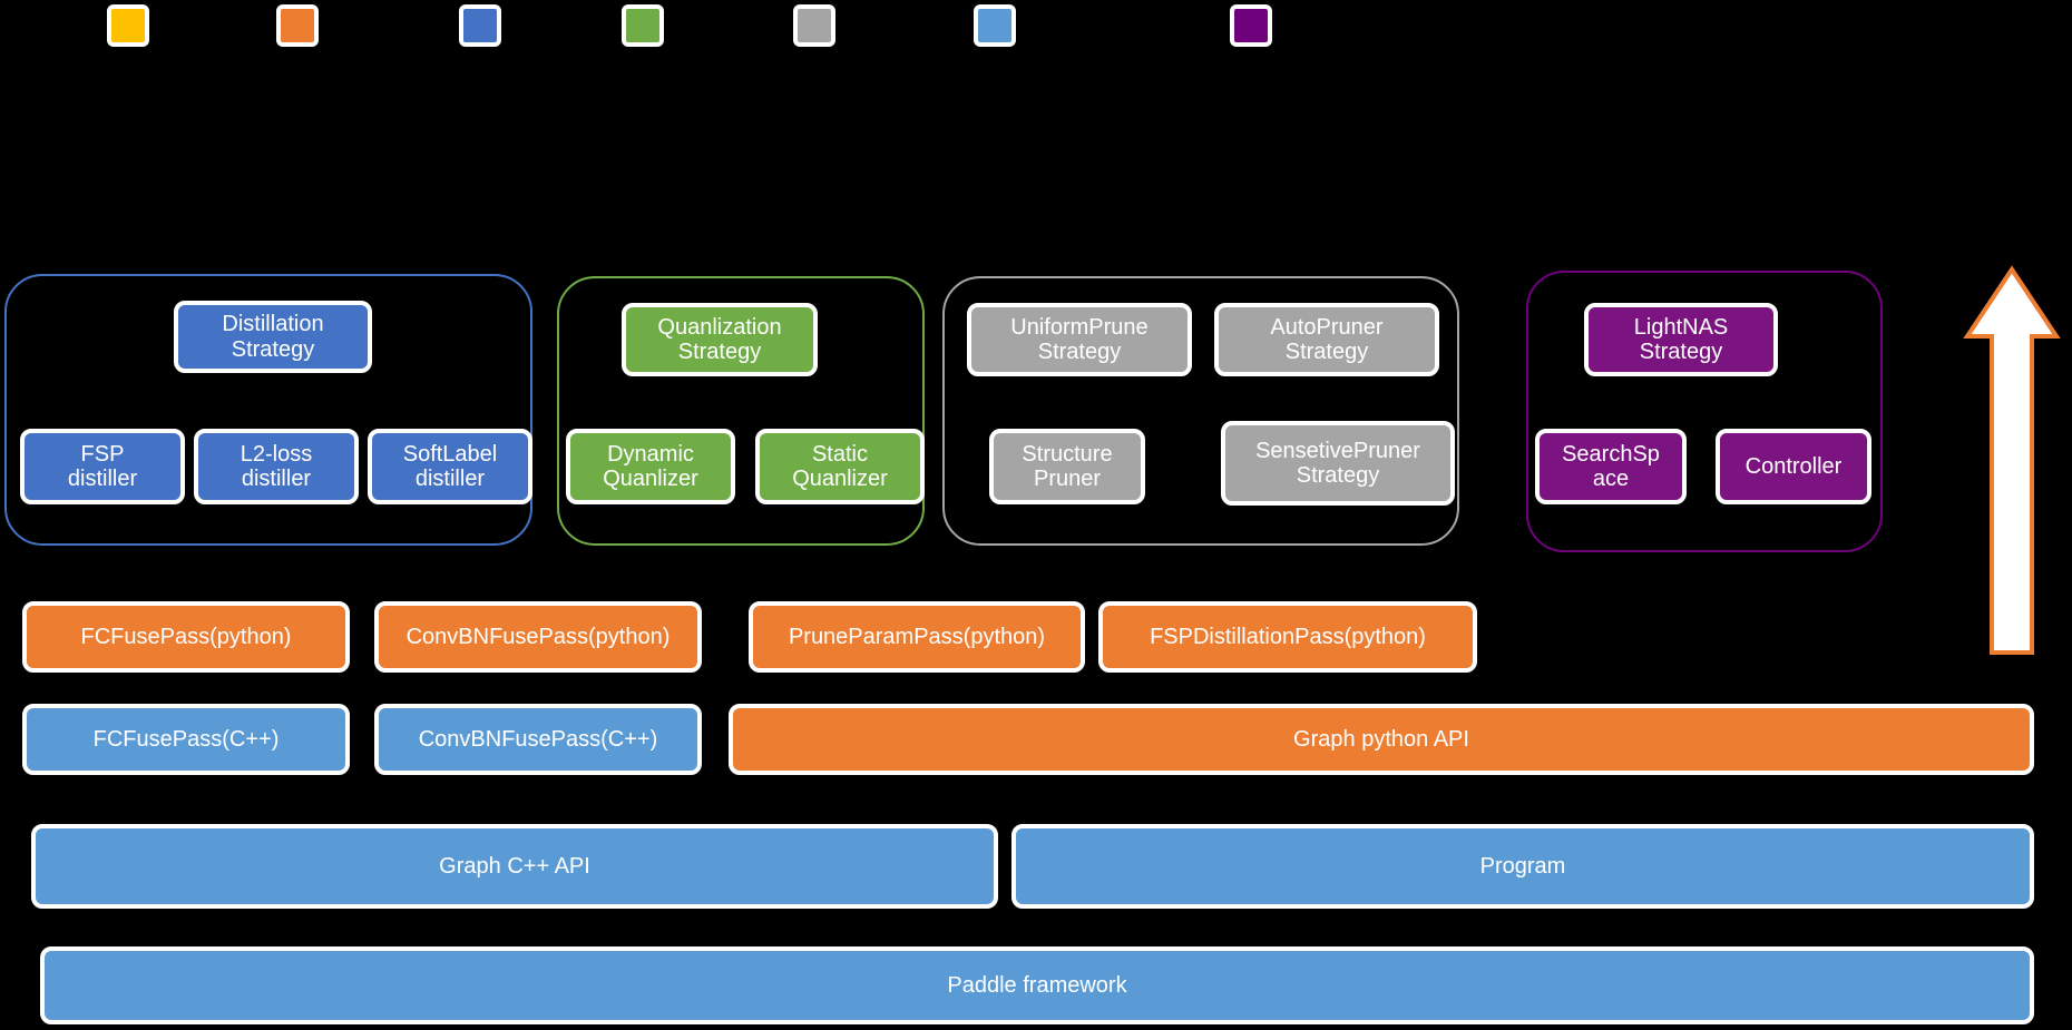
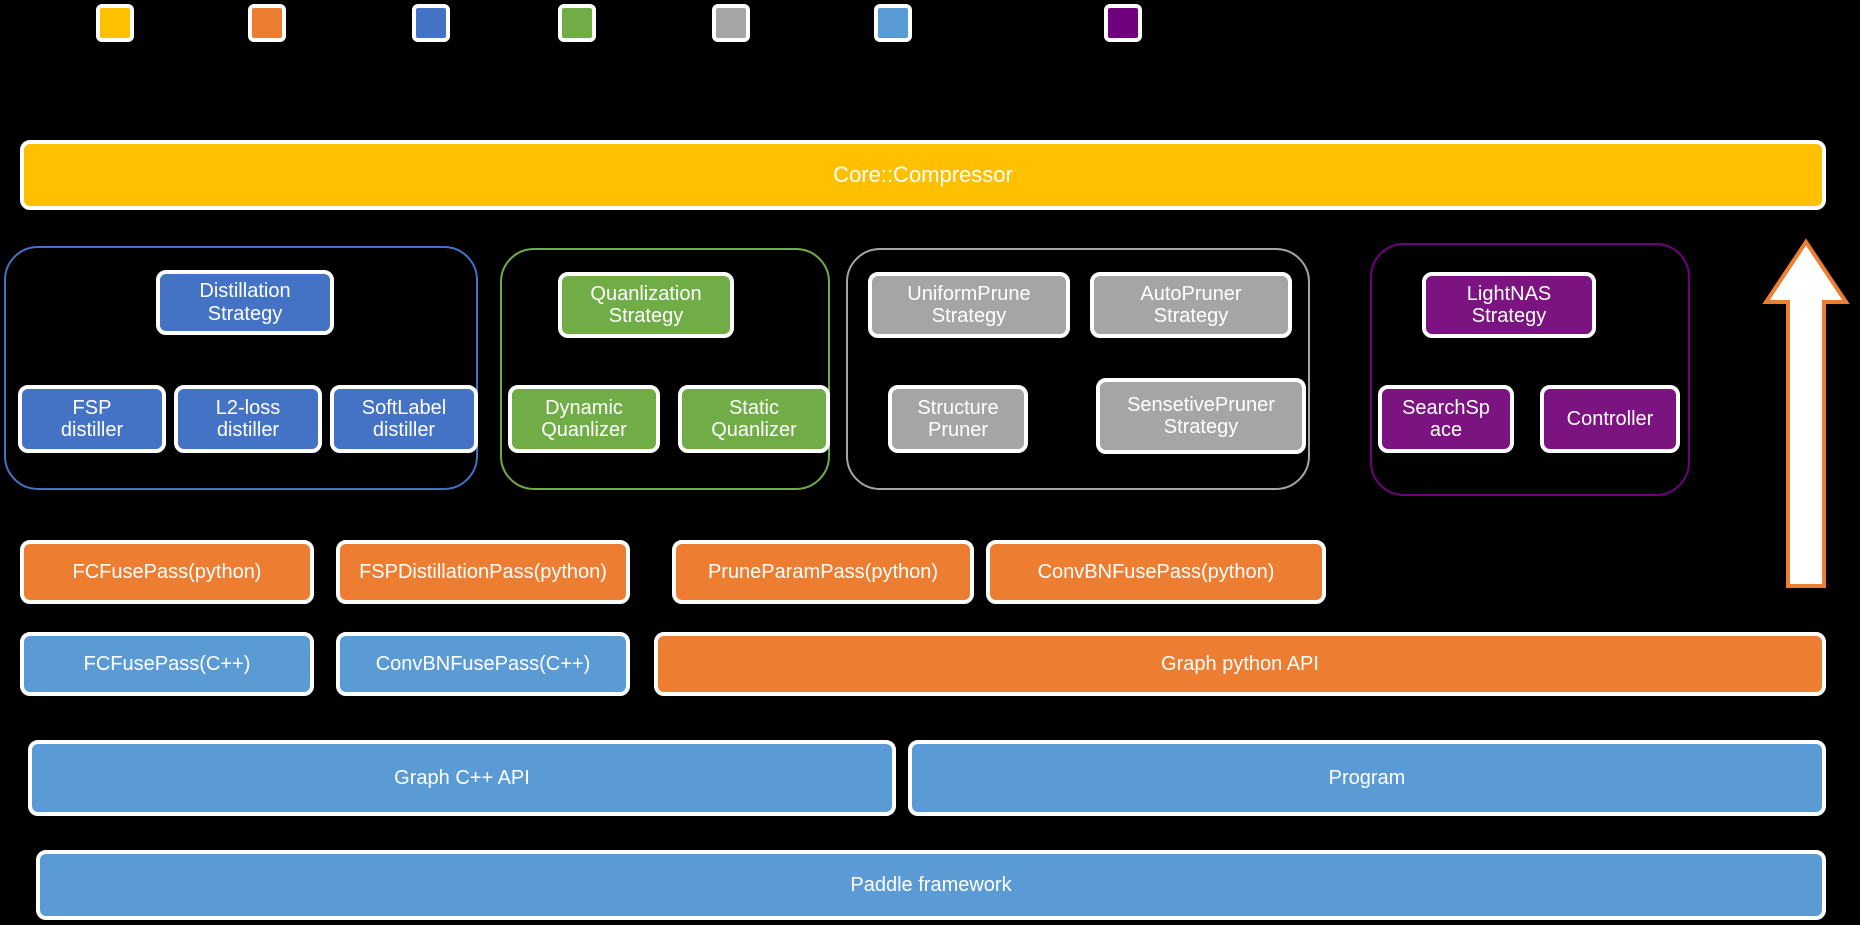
+ Core::Compressor
  Distillation
  Strategy
  FSP
  distiller
  L2-loss
  distiller
  SoftLabel
  distiller
  Quanlization
  Strategy
  Dynamic
  Quanlizer
  Static
  Quanlizer
  UniformPrune
  Strategy
  AutoPruner
  Strategy
  Structure
  Pruner
  SensetivePruner
  Strategy
  LightNAS
  Strategy
  SearchSp
  ace
  Controller
  FCFusePass(python)
- ConvBNFusePass(python)
+ FSPDistillationPass(python)
  PruneParamPass(python)
- FSPDistillationPass(python)
+ ConvBNFusePass(python)
  FCFusePass(C++)
  ConvBNFusePass(C++)
  Graph python API
  Graph C++ API
  Program
  Paddle framework
